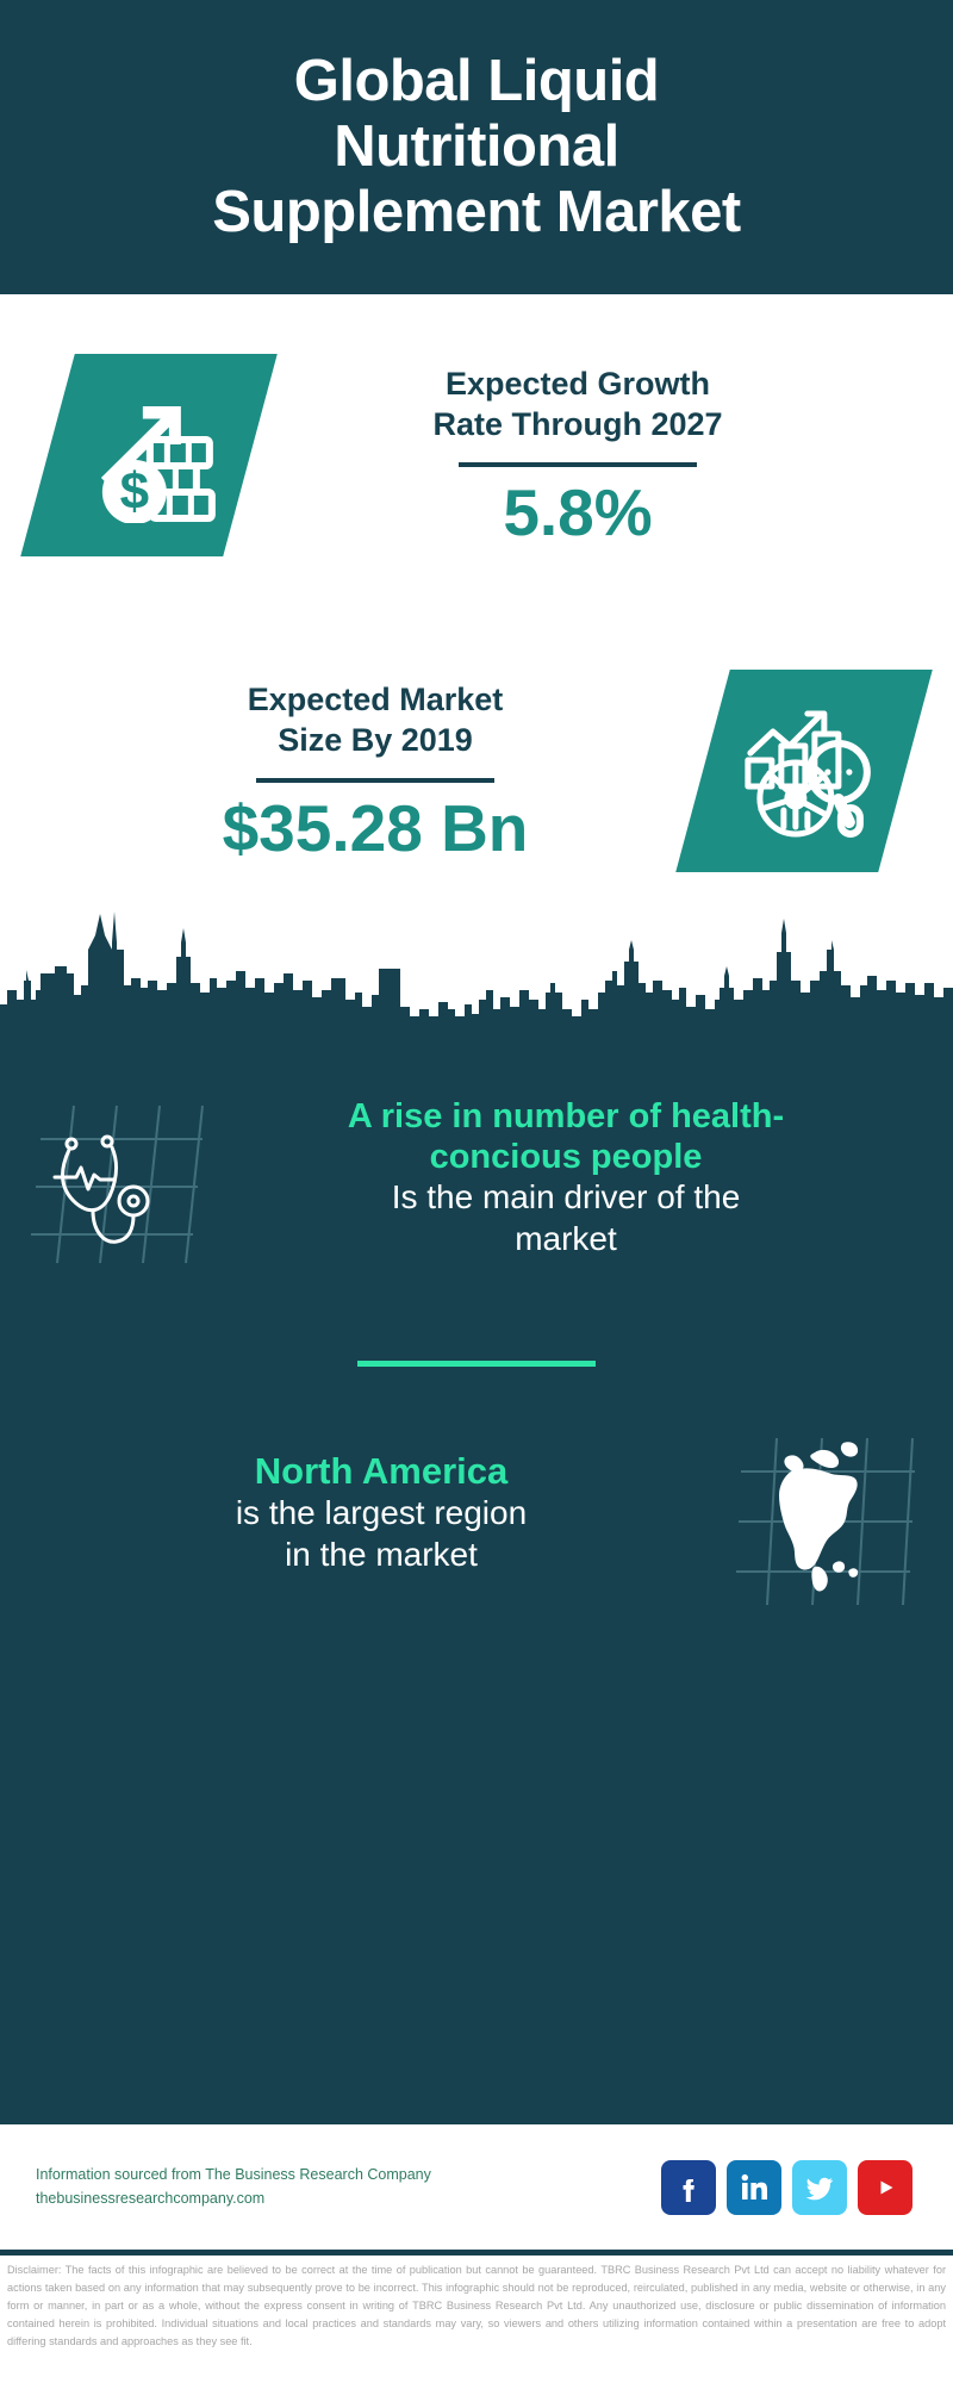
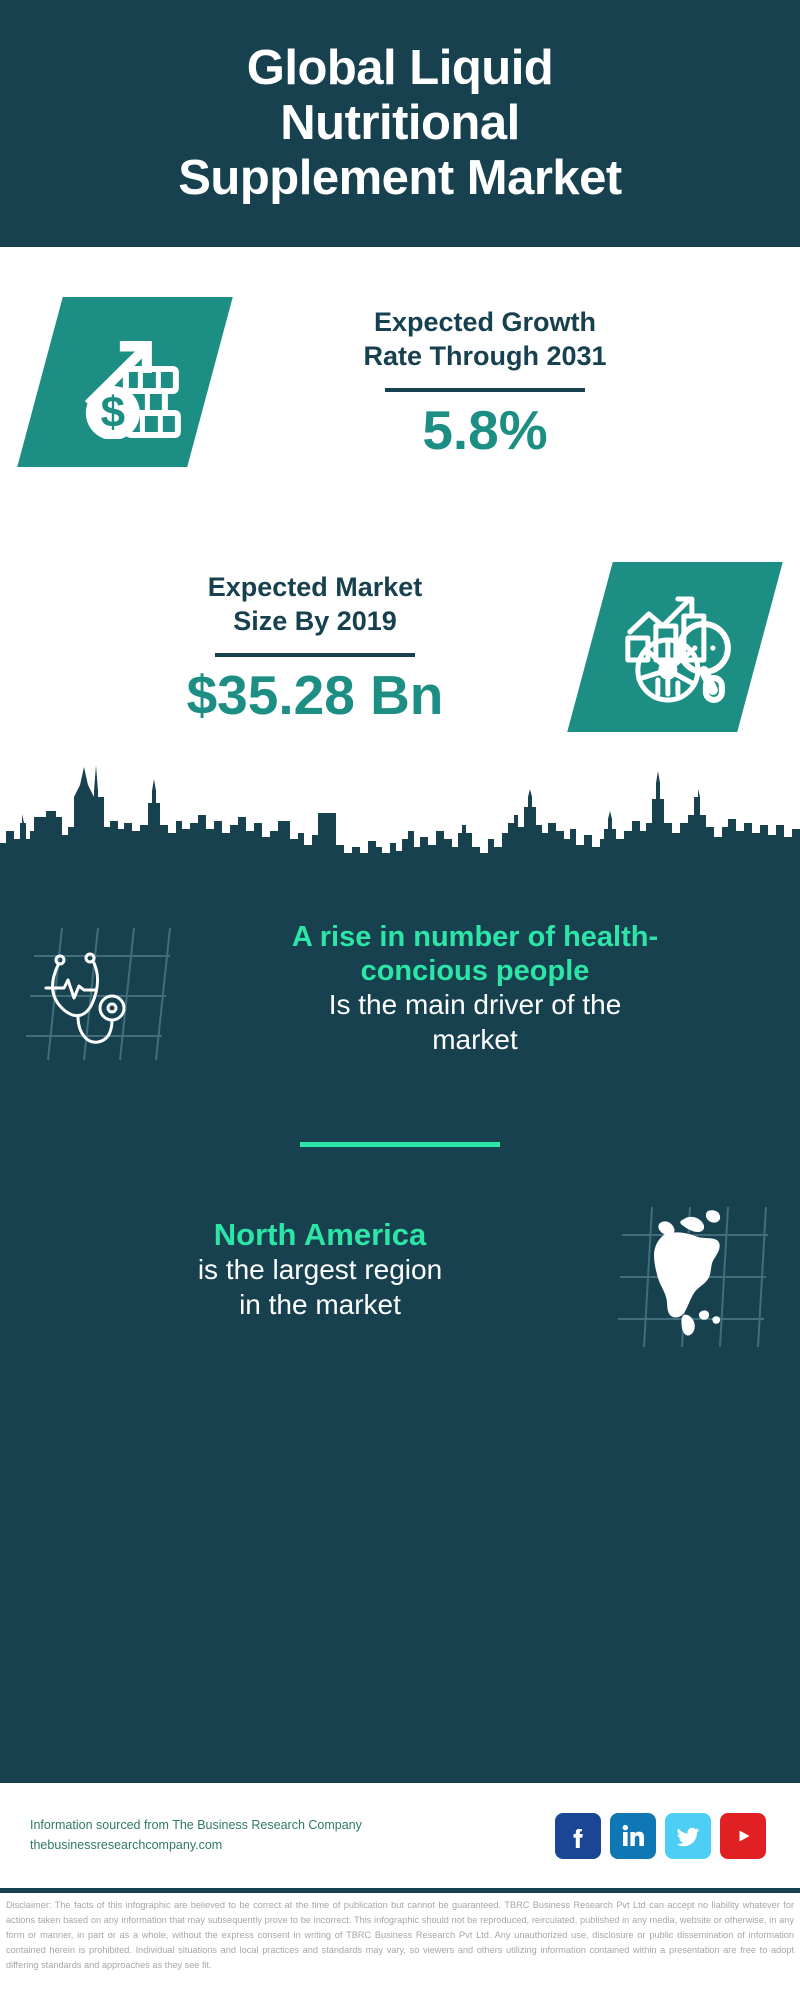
  Global Liquid
  Nutritional
  Supplement Market
  Expected Growth
- Rate Through 2027
+ Rate Through 2031
  5.8%
  Expected Market
  Size By 2019
  $35.28 Bn
  A rise in number of health-
  concious people
  Is the main driver of the
  market
  North America
  is the largest region
  in the market
  Information sourced from The Business Research Company
  thebusinessresearchcompany.com
  Disclaimer: The facts of this infographic are believed to be correct at the time of publication but cannot be guaranteed. TBRC Business Research Pvt Ltd can accept no liability whatever for actions taken based on any information that may subsequently prove to be incorrect. This infographic should not be reproduced, reirculated, published in any media, website or otherwise, in any form or manner, in part or as a whole, without the express consent in writing of TBRC Business Research Pvt Ltd. Any unauthorized use, disclosure or public dissemination of information contained herein is prohibited. Individual situations and local practices and standards may vary, so viewers and others utilizing information contained within a presentation are free to adopt differing standards and approaches as they see fit.
